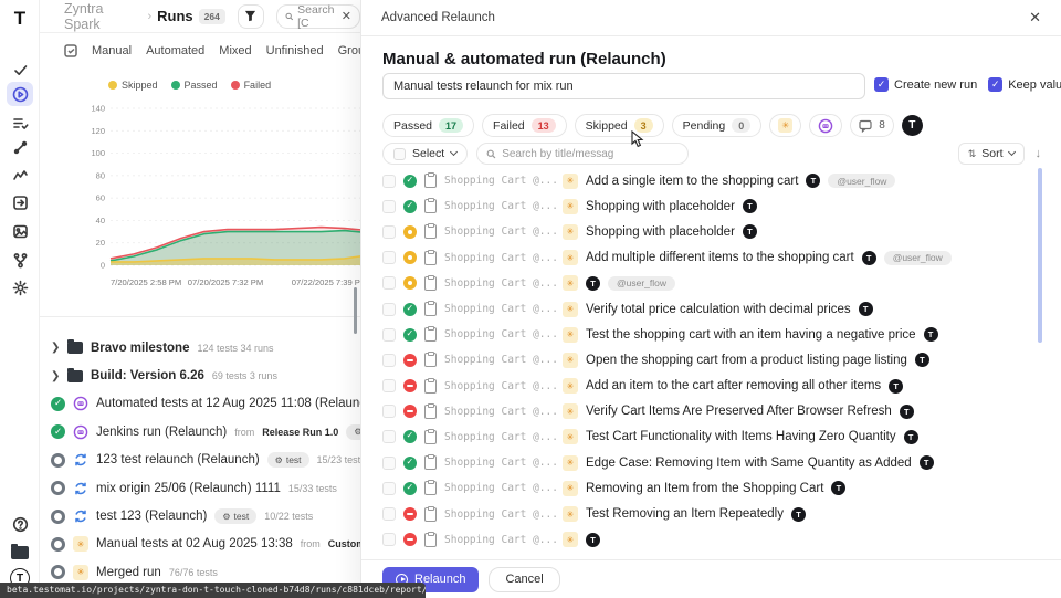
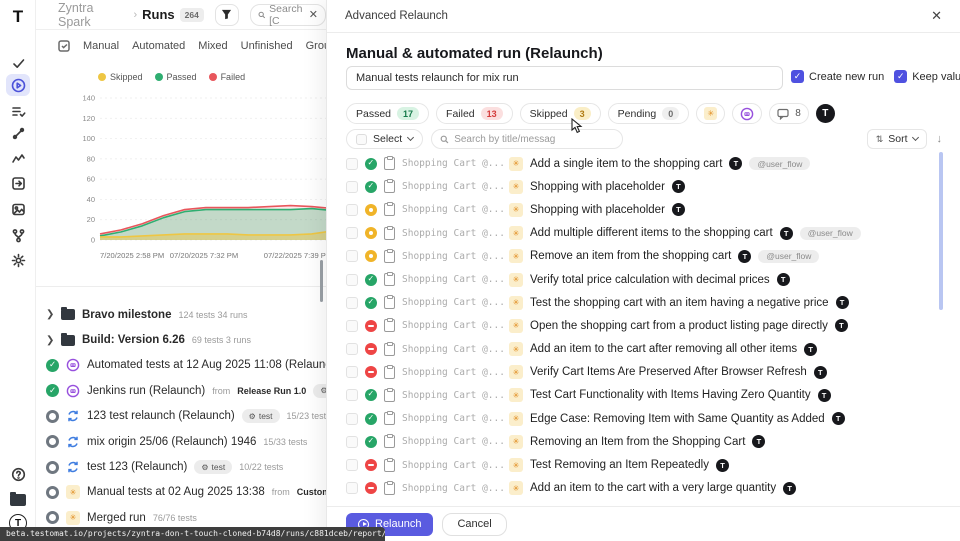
  T
  T
  Zyntra Spark
  ›
  Runs
  264
  Search [C
  ✕
  Manual
  Automated
  Mixed
  Unfinished
  Skipped
  Passed
  Failed
  0
  20
  40
  60
  80
  100
  120
  140
  7/20/2025 2:58 PM
  07/20/2025 7:32 PM
  07/22/2025 7:39 P
  ❯
  Bravo milestone
  124 tests 34 runs
  ❯
  Build: Version 6.26
  69 tests 3 runs
  Automated tests at 12 Aug 2025 11:08 (Relaun
  Jenkins run (Relaunch)
  from
  Release Run 1.0
  123 test relaunch (Relaunch)
  test
  15/23 test
- mix origin 25/06 (Relaunch) 1111
+ mix origin 25/06 (Relaunch) 1946
  15/33 tests
  test 123 (Relaunch)
  test
  10/22 tests
  ✳
  Manual tests at 02 Aug 2025 13:38
  from
  ✳
  Merged run
  76/76 tests
  beta.testomat.io/projects/zyntra-don-t-touch-cloned-b74d8/runs/c881dceb/report/
  Advanced Relaunch
  ✕
  Manual & automated run (Relaunch)
  Manual tests relaunch for mix run
  ✓
  Create new run
  ✓
  Keep valu
  Passed
  17
  Failed
  13
  Skipped
  3
  Pending
  0
  ✳
  8
  T
  Select
  Search by title/messag
  ⇅
  Sort
  ↓
  Shopping Cart @...
  ✳
  Add a single item to the shopping cart
  T
  @user_flow
  Shopping Cart @...
  ✳
  Shopping with placeholder
  T
  Shopping Cart @...
  ✳
  Shopping with placeholder
  T
  Shopping Cart @...
  ✳
  Add multiple different items to the shopping cart
  T
  @user_flow
  Shopping Cart @...
  ✳
+ Remove an item from the shopping cart
  T
  @user_flow
  Shopping Cart @...
  ✳
  Verify total price calculation with decimal prices
  T
  Shopping Cart @...
  ✳
  Test the shopping cart with an item having a negative price
  T
  Shopping Cart @...
  ✳
- Open the shopping cart from a product listing page listing
+ Open the shopping cart from a product listing page directly
  T
  Shopping Cart @...
  ✳
  Add an item to the cart after removing all other items
  T
  Shopping Cart @...
  ✳
  Verify Cart Items Are Preserved After Browser Refresh
  T
  Shopping Cart @...
  ✳
  Test Cart Functionality with Items Having Zero Quantity
  T
  Shopping Cart @...
  ✳
  Edge Case: Removing Item with Same Quantity as Added
  T
  Shopping Cart @...
  ✳
  Removing an Item from the Shopping Cart
  T
  Shopping Cart @...
  ✳
  Test Removing an Item Repeatedly
  T
  Shopping Cart @...
  ✳
+ Add an item to the cart with a very large quantity
  T
  Relaunch
  Cancel
